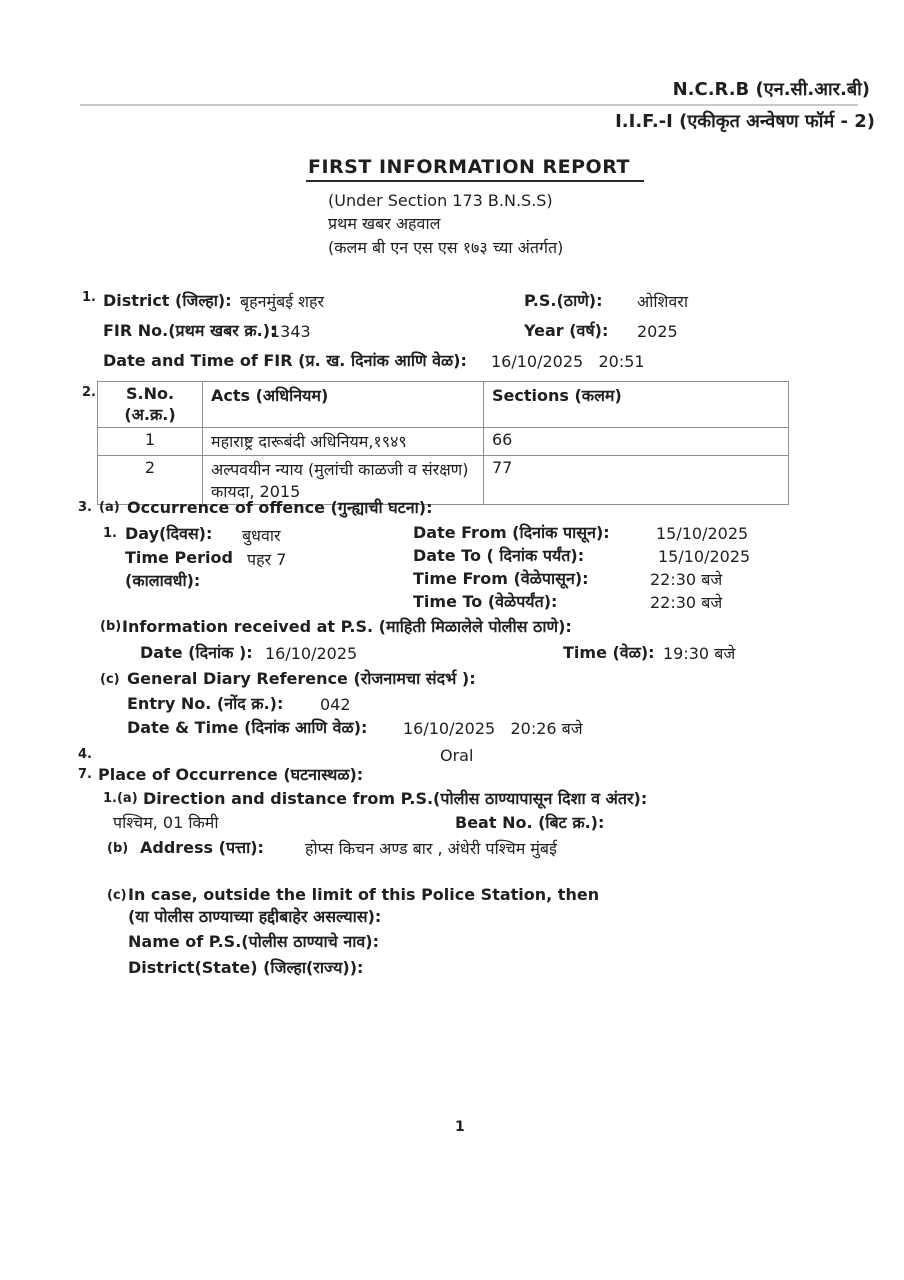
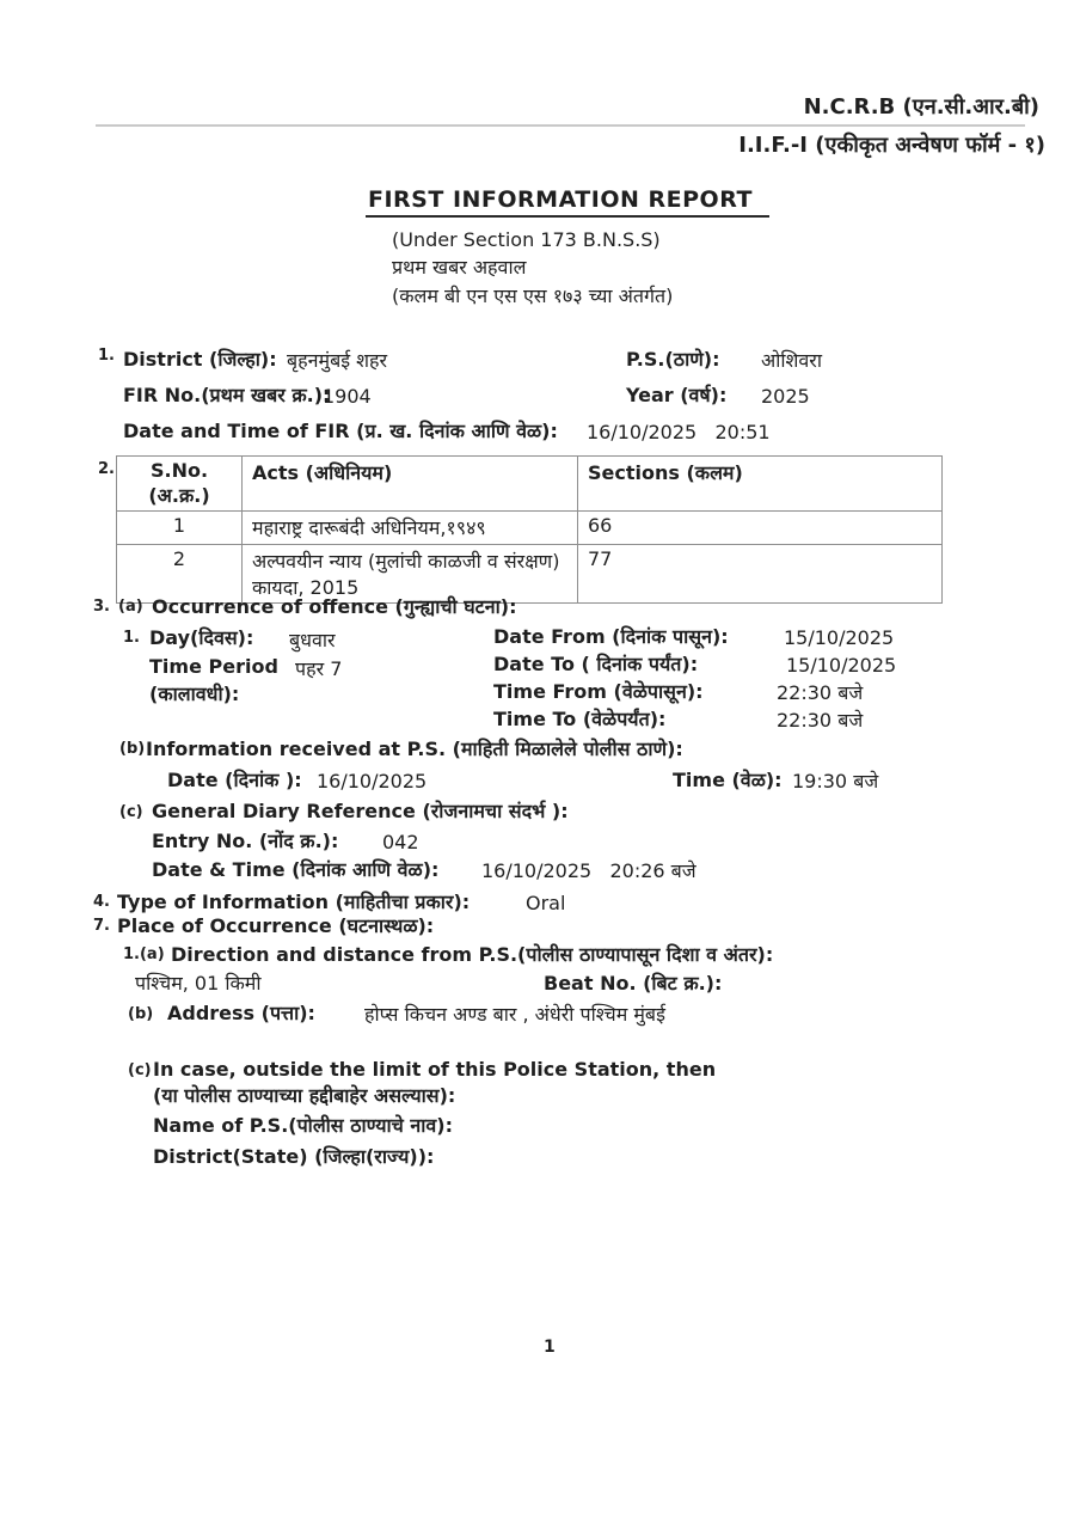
  N.C.R.B (एन.सी.आर.बी)
- I.I.F.-I (एकीकृत अन्वेषण फॉर्म - 2)
+ I.I.F.-I (एकीकृत अन्वेषण फॉर्म - १)
  FIRST INFORMATION REPORT
  (Under Section 173 B.N.S.S)
  प्रथम खबर अहवाल
  (कलम बी एन एस एस १७३ च्या अंतर्गत)
  1.
  District (जिल्हा):
  बृहनमुंबई शहर
  P.S.(ठाणे):
  ओशिवरा
  FIR No.(प्रथम खबर क्र.):
- 1343
+ 1904
  Year (वर्ष):
  2025
  Date and Time of FIR (प्र. ख. दिनांक आणि वेळ):
  16/10/2025 20:51
  2.
  S.No. (अ.क्र.)	Acts (अधिनियम)	Sections (कलम)
  1	महाराष्ट्र दारूबंदी अधिनियम,१९४९	66
  2	अल्पवयीन न्याय (मुलांची काळजी व संरक्षण) कायदा, 2015	77
  3.
  (a)
  Occurrence of offence (गुन्ह्याची घटना):
  1.
  Day(दिवस):
  बुधवार
  Time Period
  पहर 7
  (कालावधी):
  Date From (दिनांक पासून):
  15/10/2025
  Date To ( दिनांक पर्यंत):
  15/10/2025
  Time From (वेळेपासून):
  22:30 बजे
  Time To (वेळेपर्यंत):
  22:30 बजे
  (b)
  Information received at P.S. (माहिती मिळालेले पोलीस ठाणे):
  Date (दिनांक ):
  16/10/2025
  Time (वेळ):
  19:30 बजे
  (c)
  General Diary Reference (रोजनामचा संदर्भ ):
  Entry No. (नोंद क्र.):
  042
  Date & Time (दिनांक आणि वेळ):
  16/10/2025 20:26 बजे
  4.
+ Type of Information (माहितीचा प्रकार):
  Oral
  7.
  Place of Occurrence (घटनास्थळ):
  1.(a)
  Direction and distance from P.S.(पोलीस ठाण्यापासून दिशा व अंतर):
  पश्चिम, 01 किमी
  Beat No. (बिट क्र.):
  (b)
  Address (पत्ता):
  होप्स किचन अण्ड बार , अंधेरी पश्चिम मुंबई
  (c)
  In case, outside the limit of this Police Station, then
  (या पोलीस ठाण्याच्या हद्दीबाहेर असल्यास):
  Name of P.S.(पोलीस ठाण्याचे नाव):
  District(State) (जिल्हा(राज्य)):
  1
